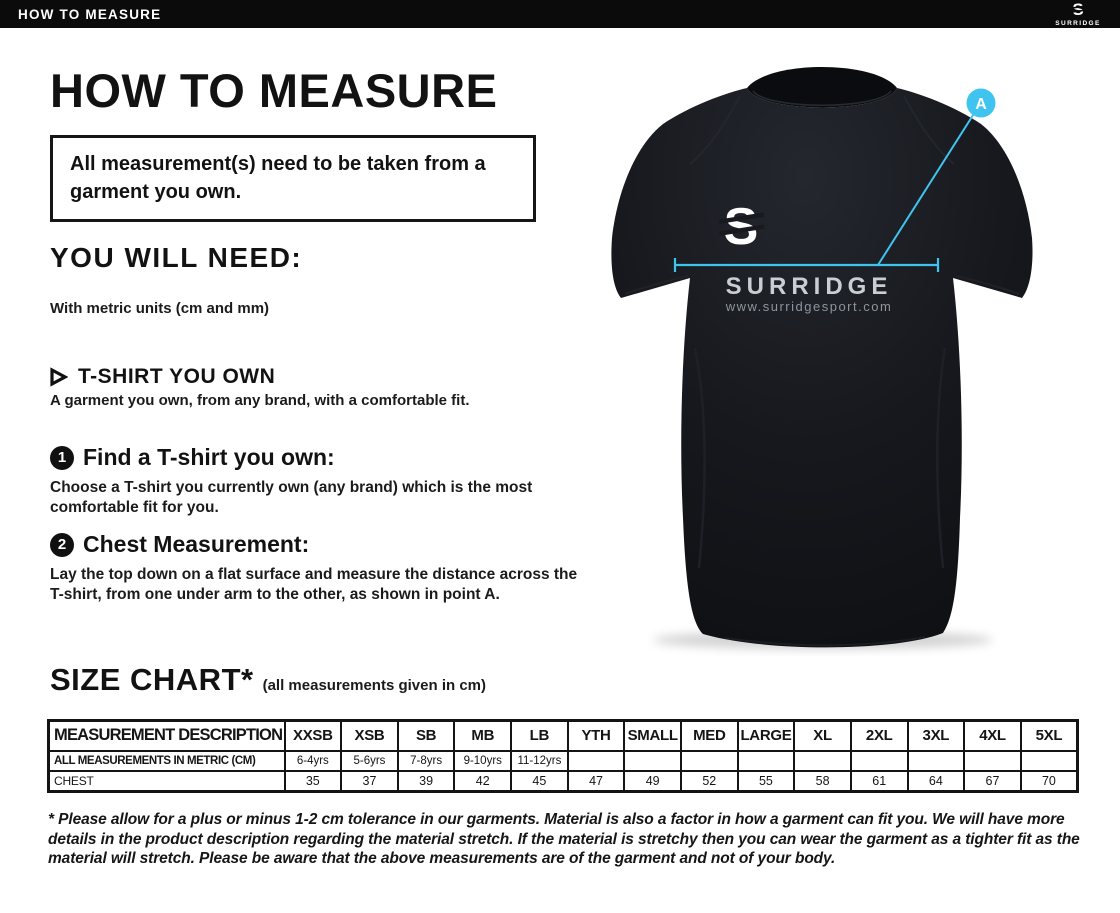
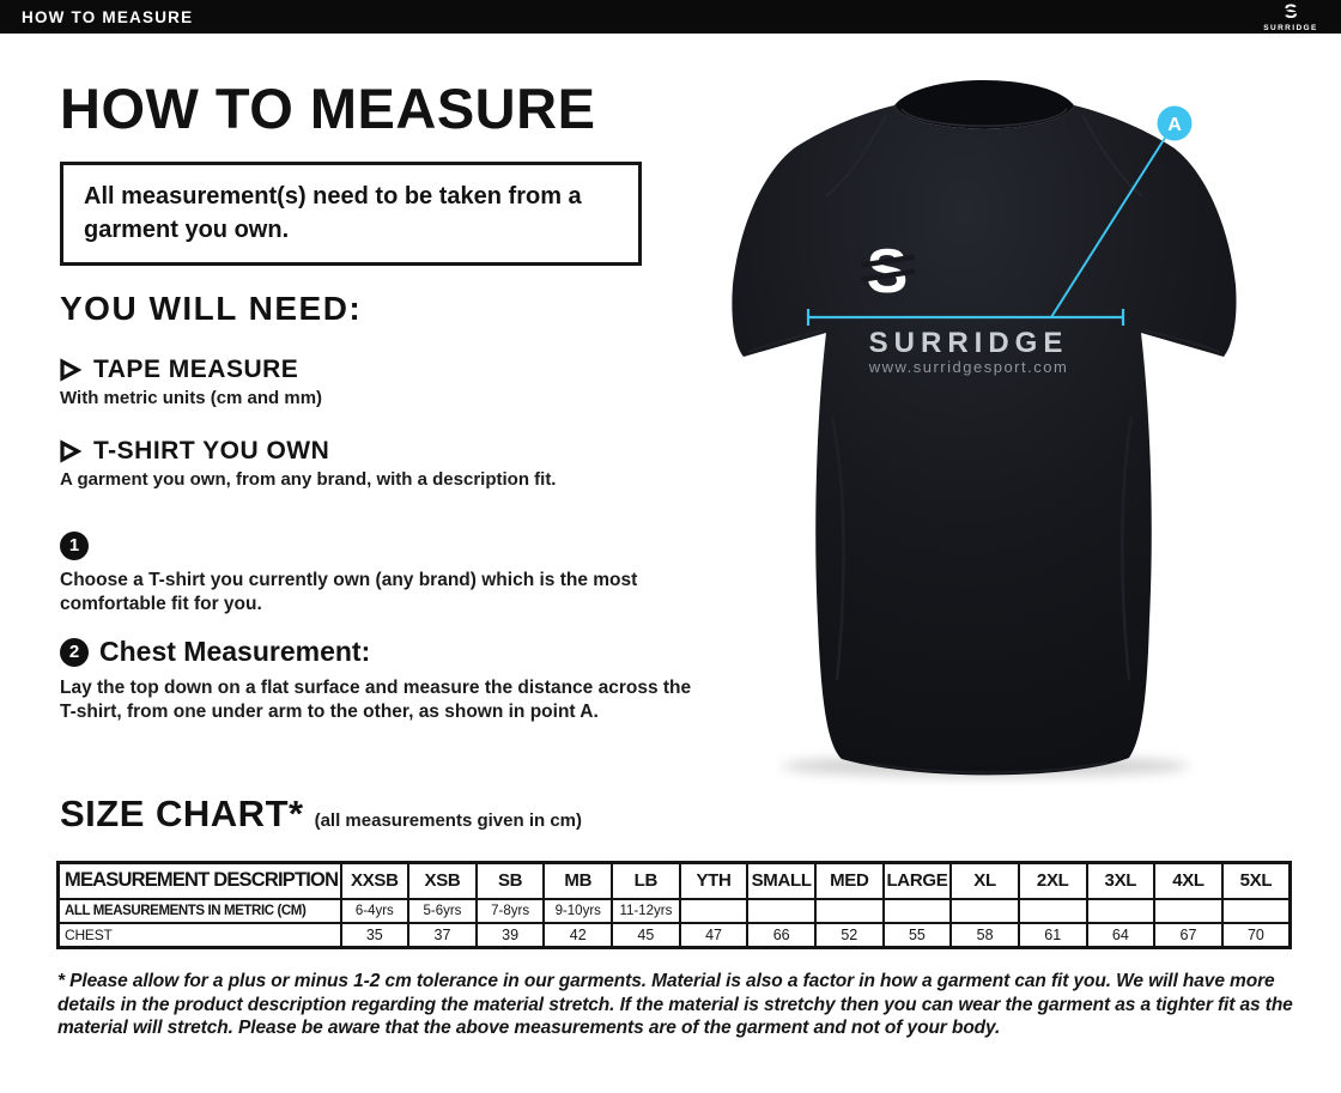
  HOW TO MEASURE
  S
  HOW TO MEASURE
  All measurement(s) need to be taken from a garment you own.
  YOU WILL NEED:
+ TAPE MEASURE
  With metric units (cm and mm)
  T-SHIRT YOU OWN
- A garment you own, from any brand, with a comfortable fit.
+ A garment you own, from any brand, with a description fit.
  1
- Find a T-shirt you own:
  Choose a T-shirt you currently own (any brand) which is the most comfortable fit for you.
  2
  Chest Measurement:
  Lay the top down on a flat surface and measure the distance across the T-shirt, from one under arm to the other, as shown in point A.
  SIZE CHART*
  (all measurements given in cm)
  MEASUREMENT DESCRIPTION	XXSB	XSB	SB	MB	LB	YTH	SMALL	MED	LARGE	XL	2XL	3XL	4XL	5XL
  ALL MEASUREMENTS IN METRIC (CM)	6-4yrs	5-6yrs	7-8yrs	9-10yrs	11-12yrs
- CHEST	35	37	39	42	45	47	49	52	55	58	61	64	67	70
+ CHEST	35	37	39	42	45	47	66	52	55	58	61	64	67	70
  * Please allow for a plus or minus 1-2 cm tolerance in our garments. Material is also a factor in how a garment can fit you. We will have more details in the product description regarding the material stretch. If the material is stretchy then you can wear the garment as a tighter fit as the material will stretch. Please be aware that the above measurements are of the garment and not of your body.
  S
  A
  SURRIDGE
  www.surridgesport.com
